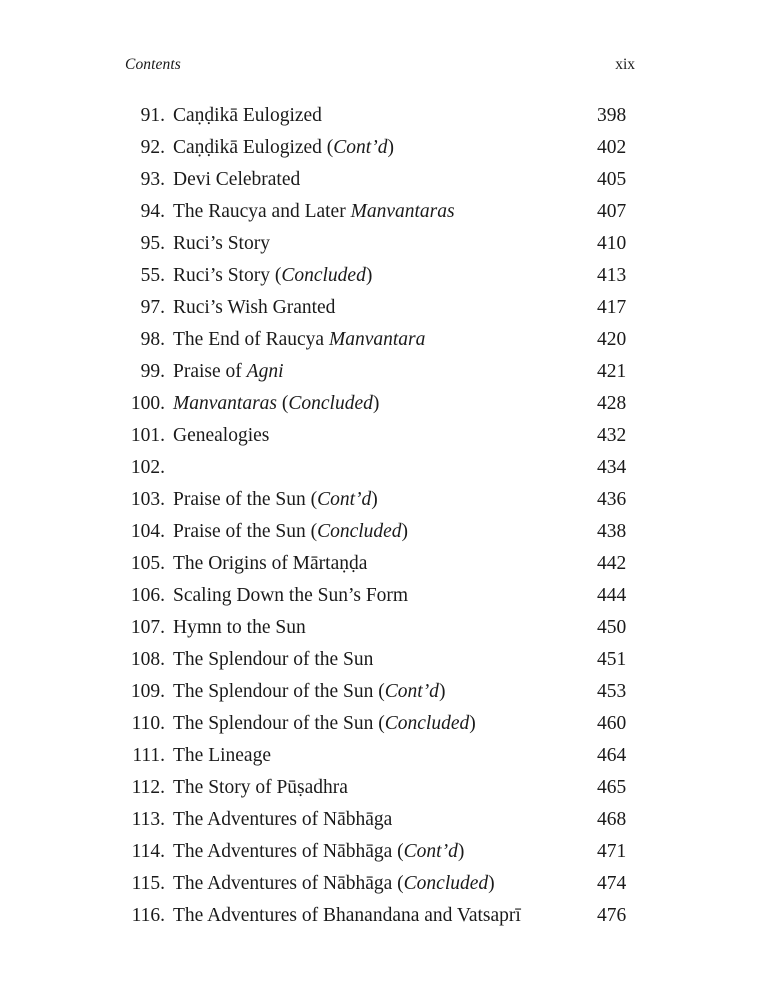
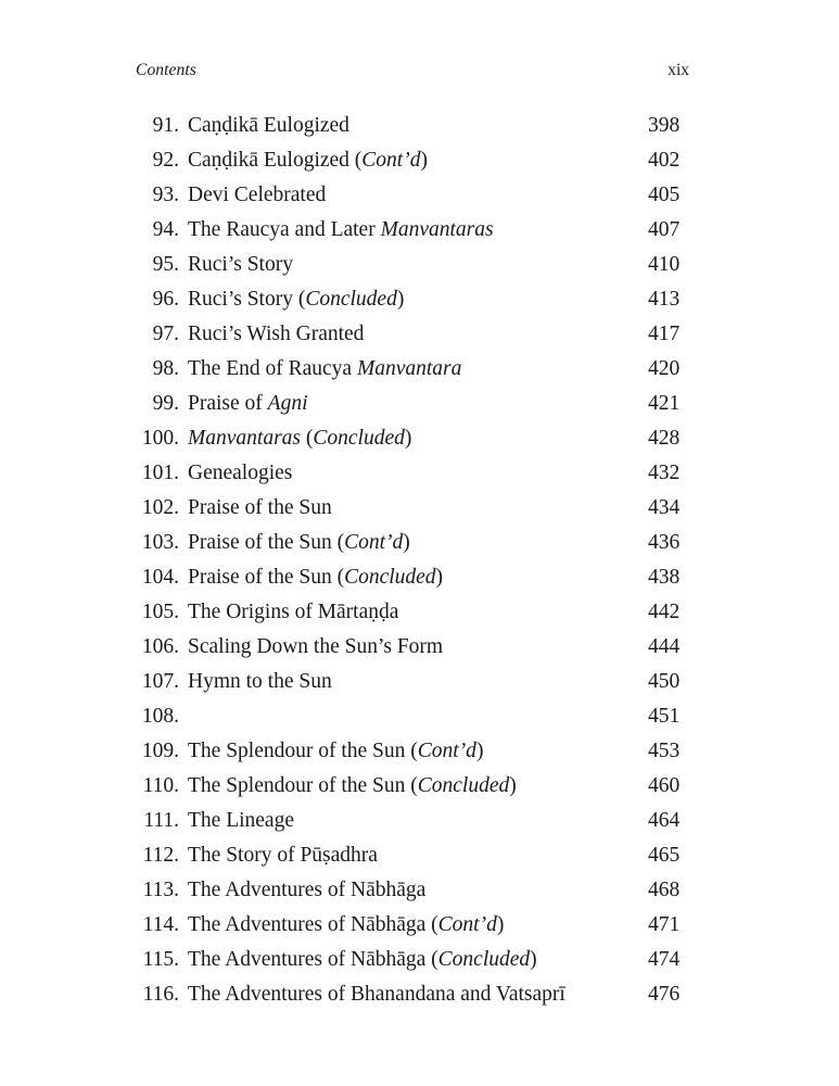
  Contents
  xix
  91.
  Caṇḍikā Eulogized
  398
  92.
  Caṇḍikā Eulogized (Cont’d)
  402
  93.
  Devi Celebrated
  405
  94.
  The Raucya and Later Manvantaras
  407
  95.
  Ruci’s Story
  410
- 55.
+ 96.
  Ruci’s Story (Concluded)
  413
  97.
  Ruci’s Wish Granted
  417
  98.
  The End of Raucya Manvantara
  420
  99.
  Praise of Agni
  421
  100.
  Manvantaras (Concluded)
  428
  101.
  Genealogies
  432
  102.
+ Praise of the Sun
  434
  103.
  Praise of the Sun (Cont’d)
  436
  104.
  Praise of the Sun (Concluded)
  438
  105.
  The Origins of Mārtaṇḍa
  442
  106.
  Scaling Down the Sun’s Form
  444
  107.
  Hymn to the Sun
  450
  108.
- The Splendour of the Sun
  451
  109.
  The Splendour of the Sun (Cont’d)
  453
  110.
  The Splendour of the Sun (Concluded)
  460
  111.
  The Lineage
  464
  112.
  The Story of Pūṣadhra
  465
  113.
  The Adventures of Nābhāga
  468
  114.
  The Adventures of Nābhāga (Cont’d)
  471
  115.
  The Adventures of Nābhāga (Concluded)
  474
  116.
  The Adventures of Bhanandana and Vatsaprī
  476
